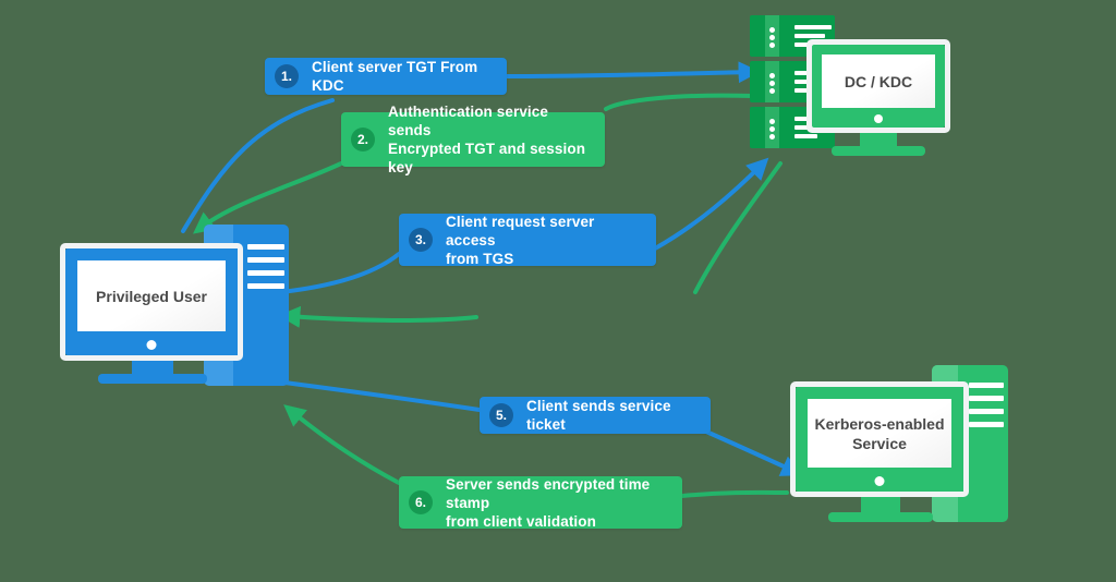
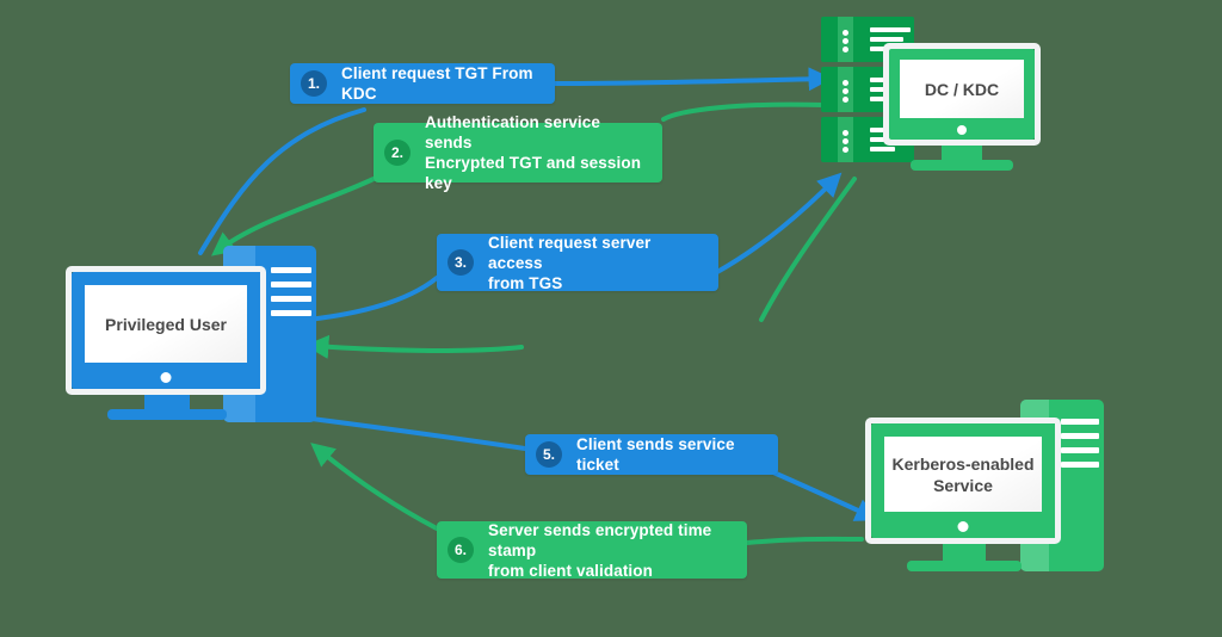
  Privileged User
  DC / KDC
  Kerberos-enabled
  Service
  1.
- Client server TGT From KDC
+ Client request TGT From KDC
  2.
  Authentication service sends
  Encrypted TGT and session key
  3.
  Client request server access
  from TGS
  5.
  Client sends service ticket
  6.
  Server sends encrypted time stamp
  from client validation
